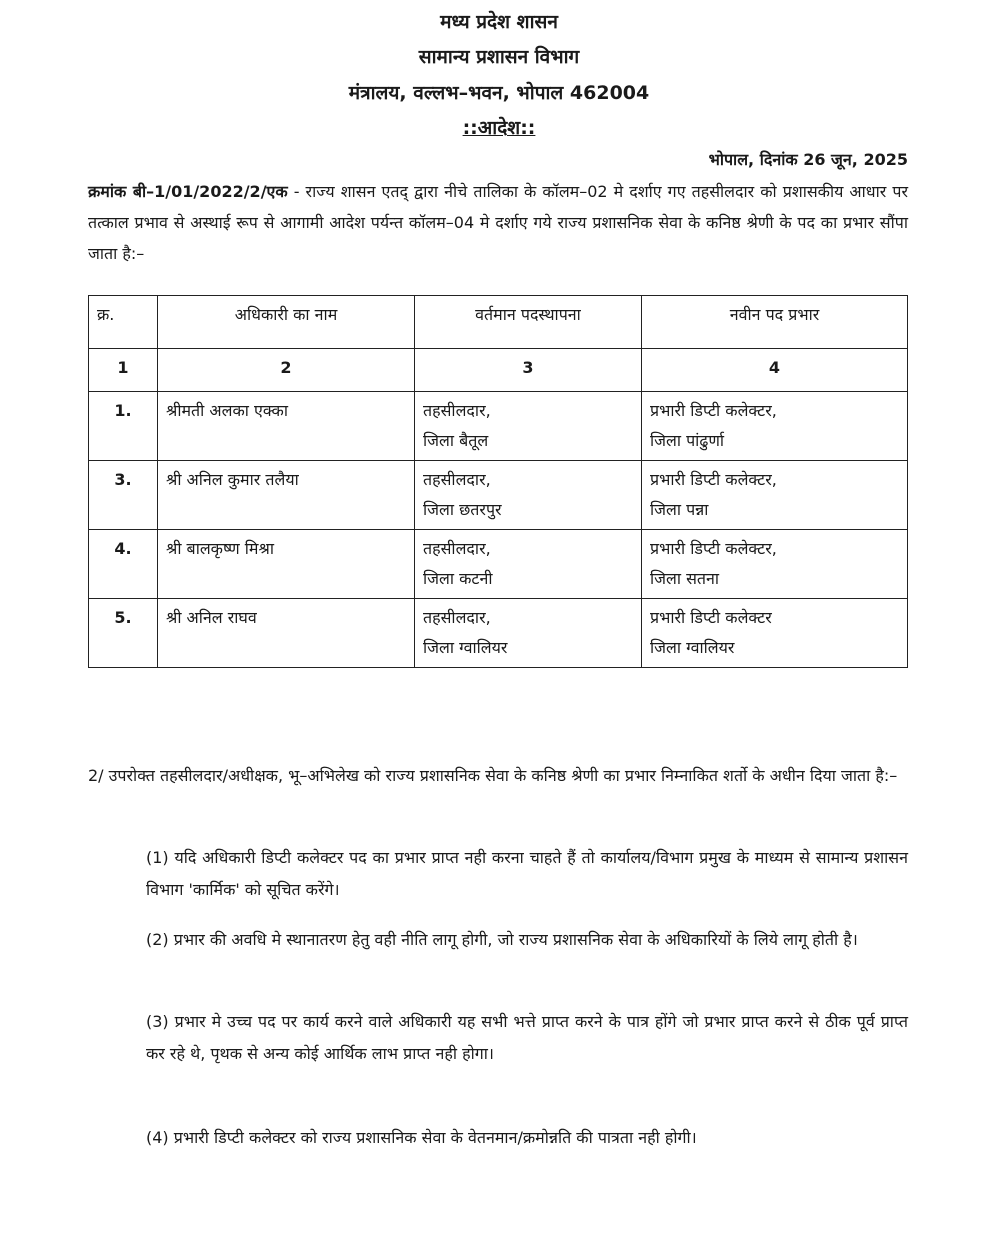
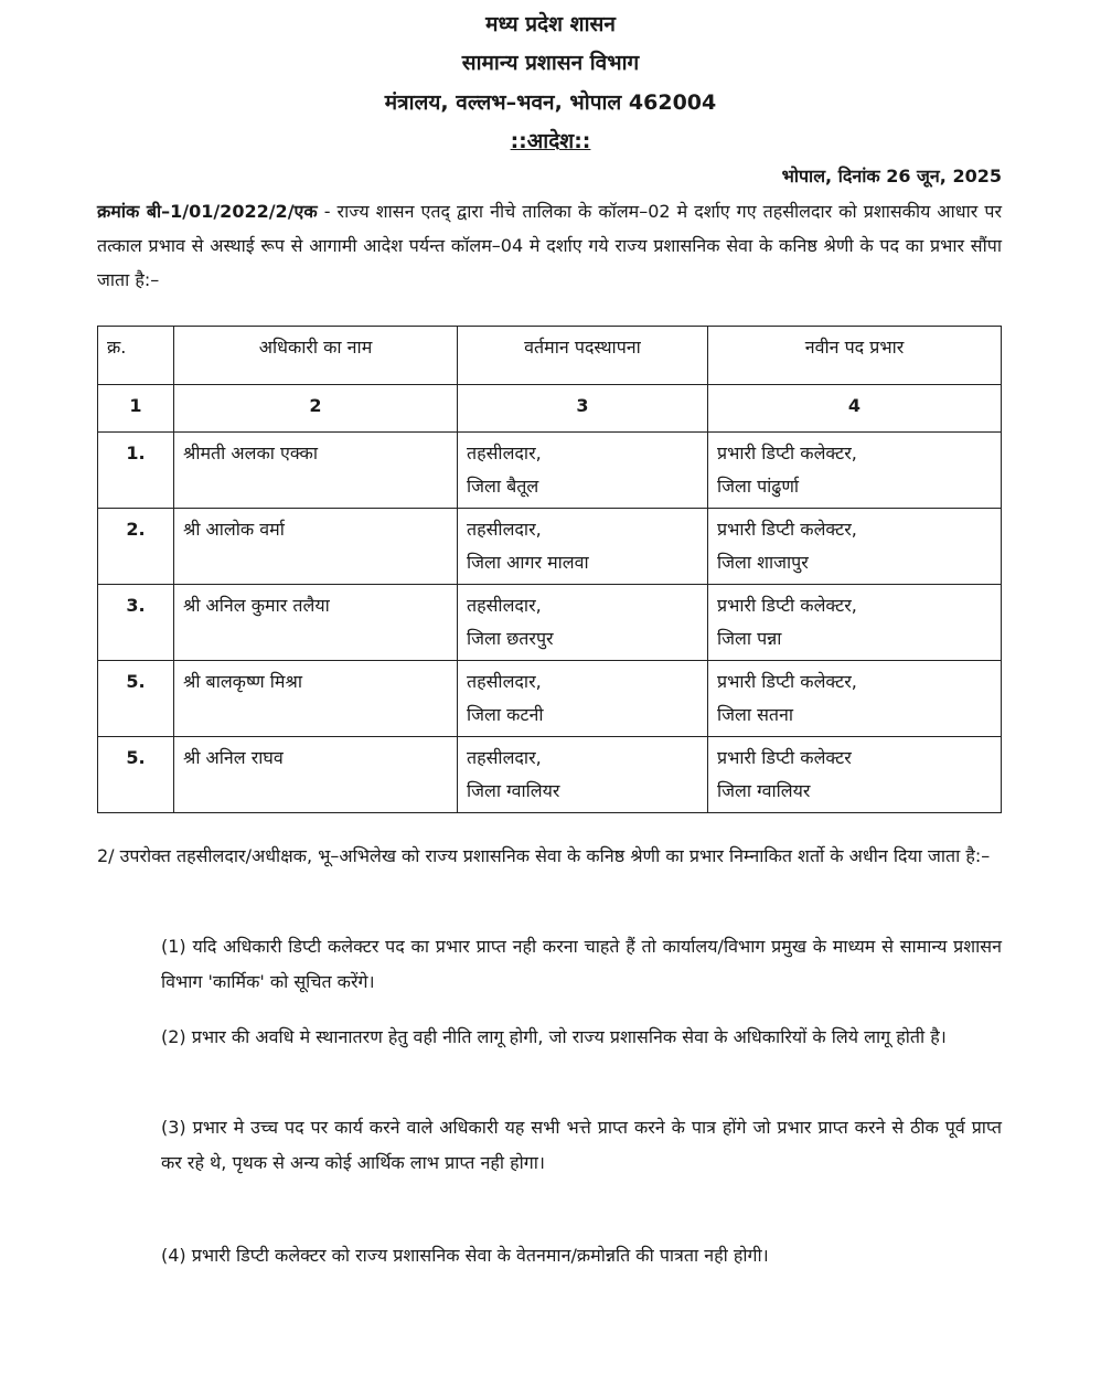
  मध्य प्रदेश शासन
  सामान्य प्रशासन विभाग
  मंत्रालय, वल्लभ–भवन, भोपाल 462004
  ::आदेश::
  भोपाल, दिनांक 26 जून, 2025
  क्रमांक बी–1/01/2022/2/एक - राज्य शासन एतद् द्वारा नीचे तालिका के कॉलम–02 मे दर्शाए गए तहसीलदार को प्रशासकीय आधार पर तत्काल प्रभाव से अस्थाई रूप से आगामी आदेश पर्यन्त कॉलम–04 मे दर्शाए गये राज्य प्रशासनिक सेवा के कनिष्ठ श्रेणी के पद का प्रभार सौंपा जाता है:–
  क्र.	अधिकारी का नाम	वर्तमान पदस्थापना	नवीन पद प्रभार
  1	2	3	4
  1.	श्रीमती अलका एक्का	तहसीलदार,जिला बैतूल	प्रभारी डिप्टी कलेक्टर,जिला पांढुर्णा
+ 2.	श्री आलोक वर्मा	तहसीलदार,जिला आगर मालवा	प्रभारी डिप्टी कलेक्टर,जिला शाजापुर
  3.	श्री अनिल कुमार तलैया	तहसीलदार,जिला छतरपुर	प्रभारी डिप्टी कलेक्टर,जिला पन्ना
- 4.	श्री बालकृष्ण मिश्रा	तहसीलदार,जिला कटनी	प्रभारी डिप्टी कलेक्टर,जिला सतना
+ 5.	श्री बालकृष्ण मिश्रा	तहसीलदार,जिला कटनी	प्रभारी डिप्टी कलेक्टर,जिला सतना
  5.	श्री अनिल राघव	तहसीलदार,जिला ग्वालियर	प्रभारी डिप्टी कलेक्टरजिला ग्वालियर
  2/ उपरोक्त तहसीलदार/अधीक्षक, भू–अभिलेख को राज्य प्रशासनिक सेवा के कनिष्ठ श्रेणी का प्रभार निम्नाकित शर्तो के अधीन दिया जाता है:–
  (1) यदि अधिकारी डिप्टी कलेक्टर पद का प्रभार प्राप्त नही करना चाहते हैं तो कार्यालय/विभाग प्रमुख के माध्यम से सामान्य प्रशासन विभाग 'कार्मिक' को सूचित करेंगे।
  (2) प्रभार की अवधि मे स्थानातरण हेतु वही नीति लागू होगी, जो राज्य प्रशासनिक सेवा के अधिकारियों के लिये लागू होती है।
  (3) प्रभार मे उच्च पद पर कार्य करने वाले अधिकारी यह सभी भत्ते प्राप्त करने के पात्र होंगे जो प्रभार प्राप्त करने से ठीक पूर्व प्राप्त कर रहे थे, पृथक से अन्य कोई आर्थिक लाभ प्राप्त नही होगा।
  (4) प्रभारी डिप्टी कलेक्टर को राज्य प्रशासनिक सेवा के वेतनमान/क्रमोन्नति की पात्रता नही होगी।
